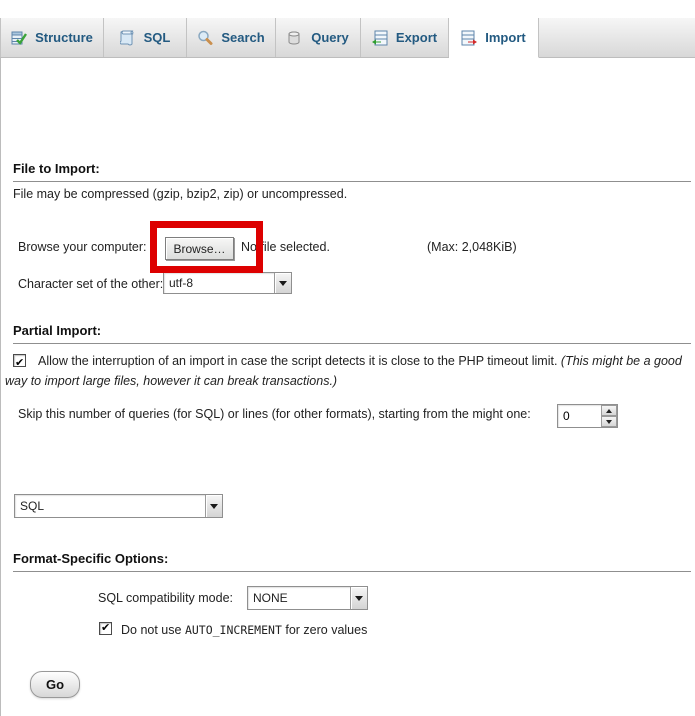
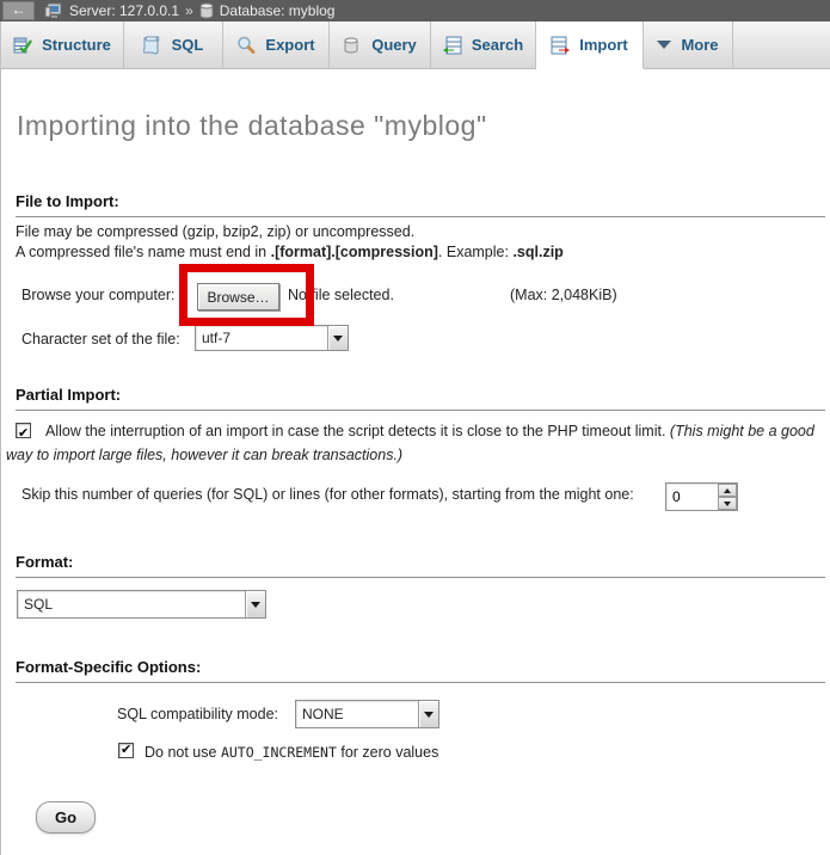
+ ←
+ Server: 127.0.0.1
+ »
+ Database: myblog
  Structure
  SQL
- Search
+ Export
  Query
- Export
+ Search
  Import
+ More
+ Importing into the database "myblog"
  File to Import:
  File may be compressed (gzip, bzip2, zip) or uncompressed.
+ A compressed file's name must end in .[format].[compression]. Example: .sql.zip
  Browse your computer:
  Browse…
  No file selected.
  (Max: 2,048KiB)
- Character set of the other:
+ Character set of the file:
- utf-8
+ utf-7
  Partial Import:
  Allow the interruption of an import in case the script detects it is close to the PHP timeout limit. (This might be a good way to import large files, however it can break transactions.)
  Skip this number of queries (for SQL) or lines (for other formats), starting from the might one:
  0
+ Format:
  SQL
  Format-Specific Options:
  SQL compatibility mode:
  NONE
  Do not use AUTO_INCREMENT for zero values
  Go
